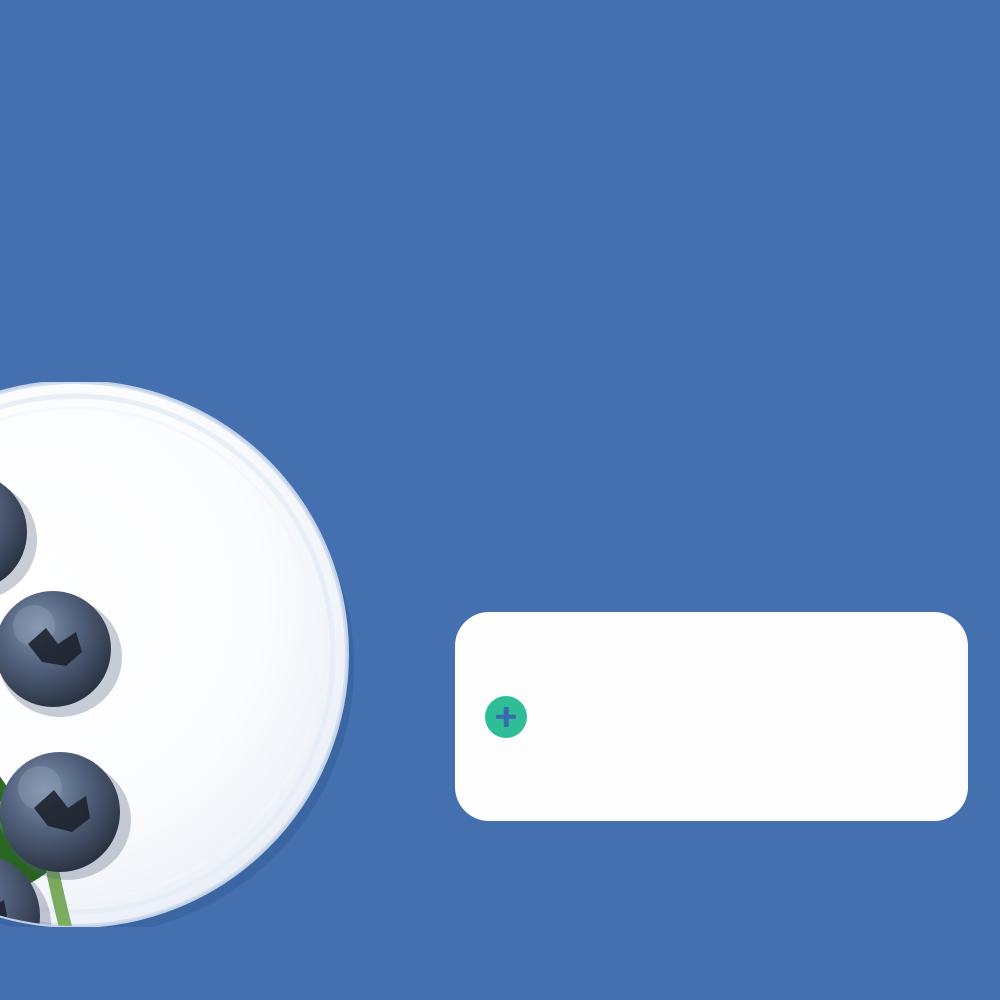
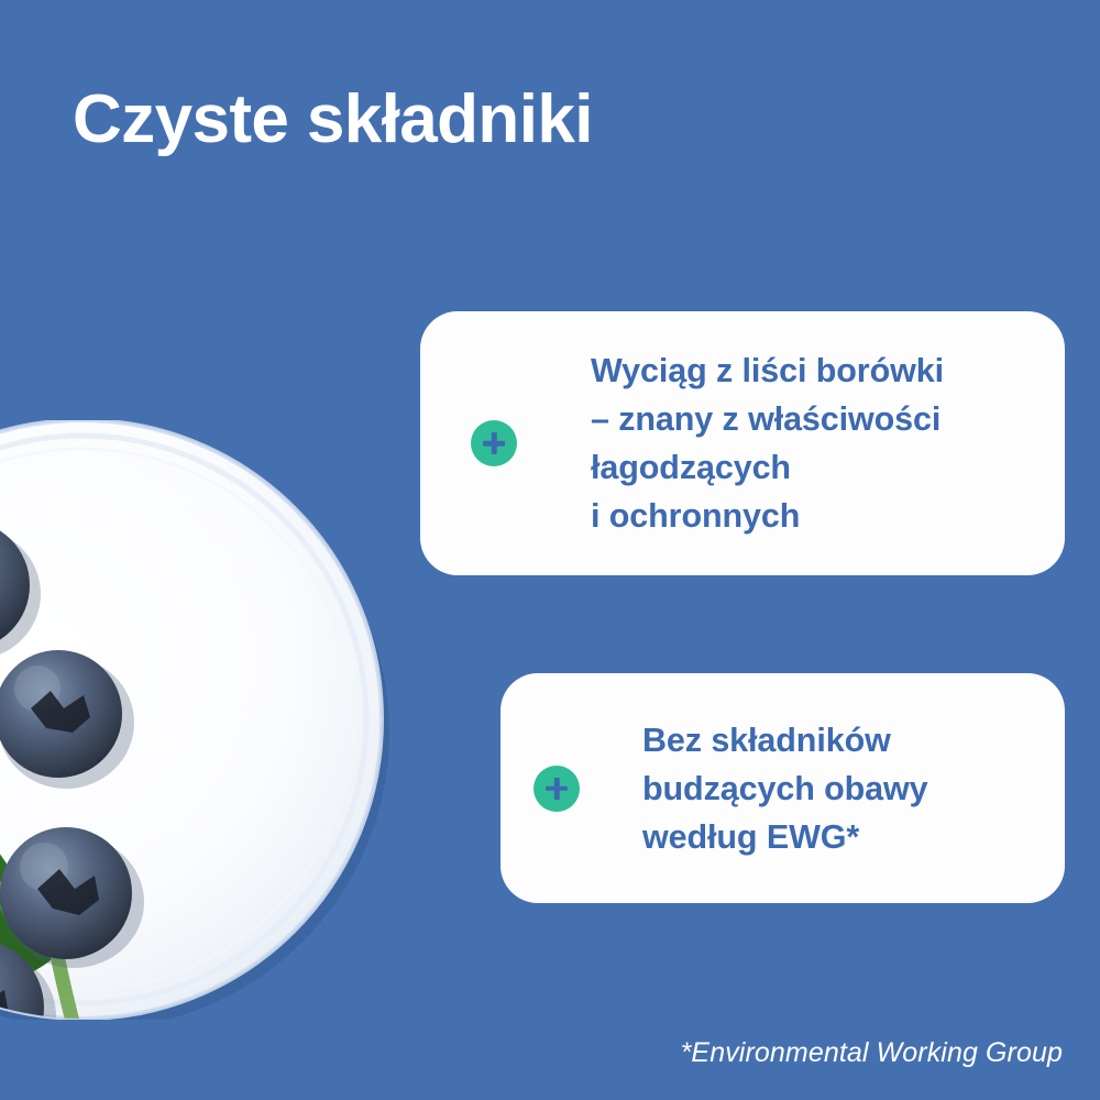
+ Czyste składniki
+ Wyciąg z liści borówki
+ – znany z właściwości
+ łagodzących
+ i ochronnych
+ Bez składników
+ budzących obawy
+ według EWG*
+ *Environmental Working Group
